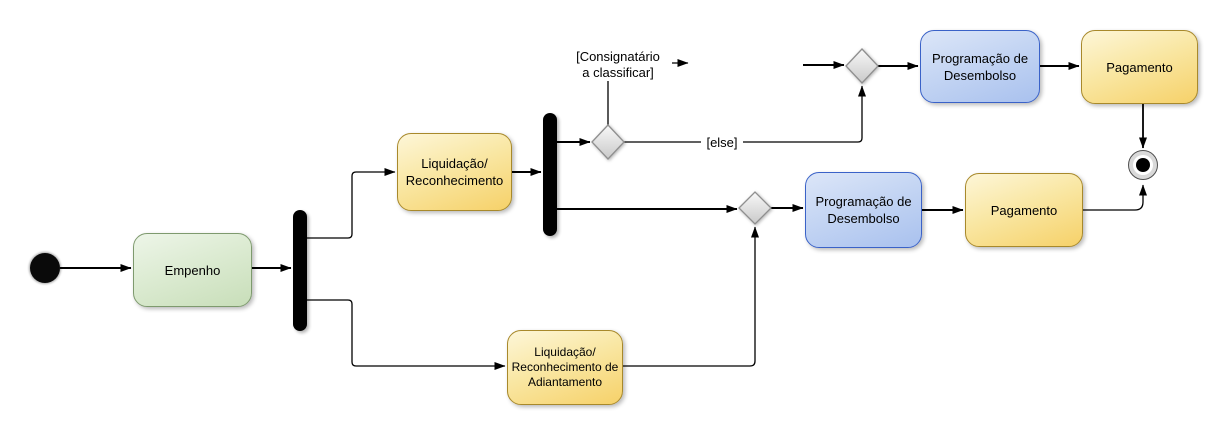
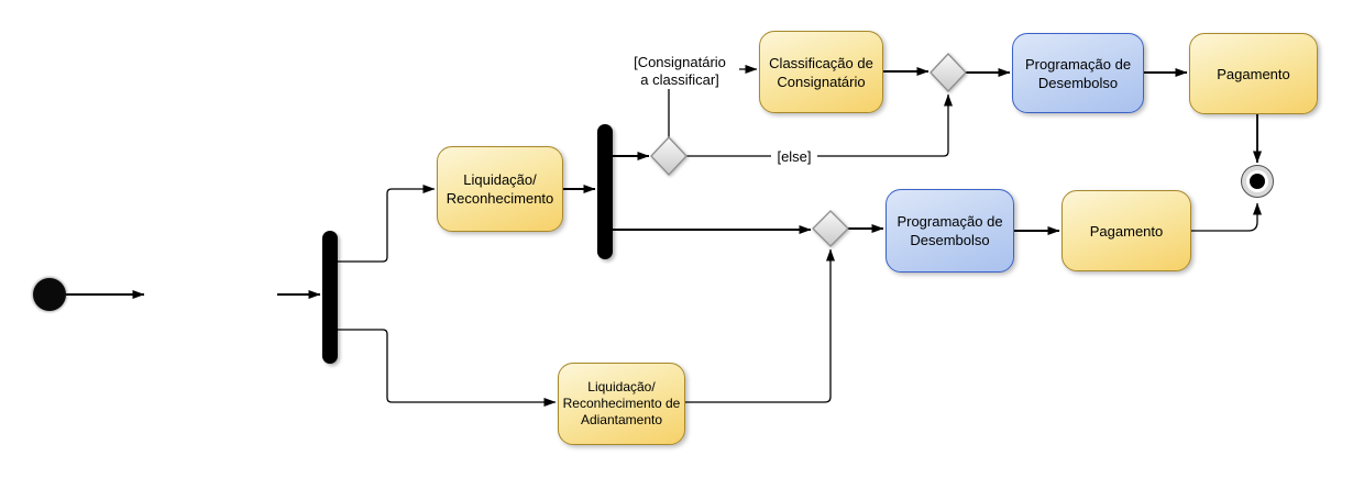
- Empenho
  Liquidação/
  Reconhecimento
  Liquidação/
  Reconhecimento de
  Adiantamento
+ Classificação de
+ Consignatário
  Programação de
  Desembolso
  Pagamento
  Programação de
  Desembolso
  Pagamento
  [Consignatário
  a classificar]
  [else]
